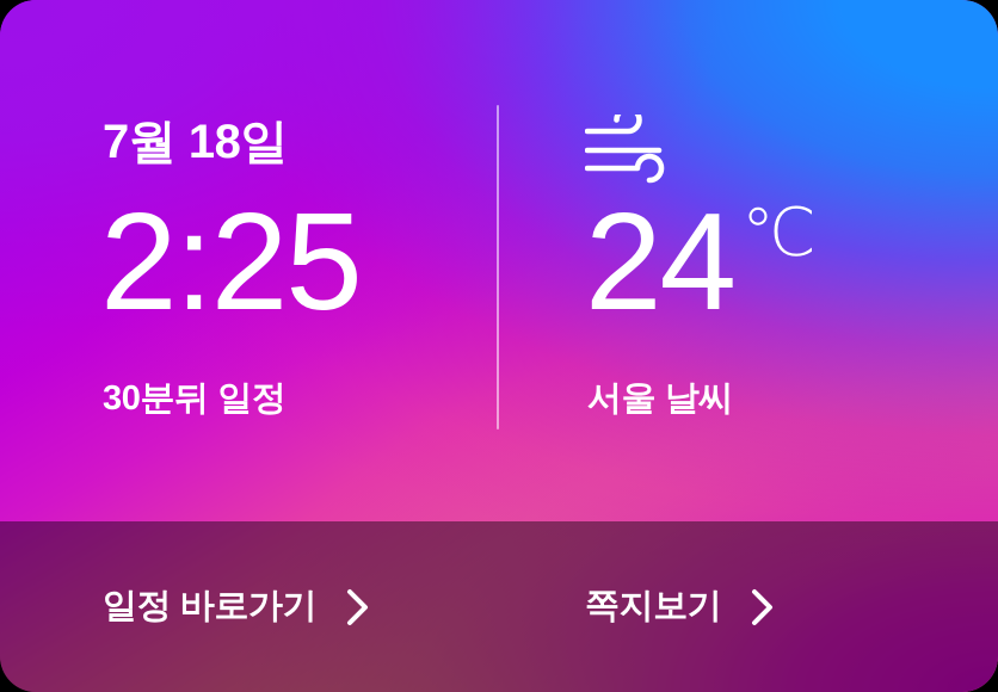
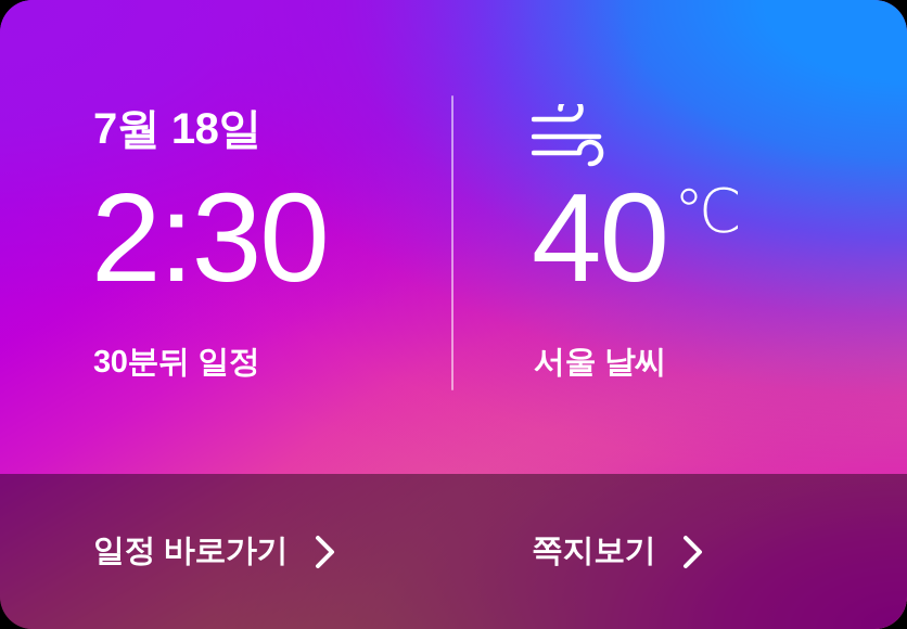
  7월 18일
- 2:25
+ 2:30
  30분뒤 일정
- 24
+ 40
  ℃
  서울 날씨
  일정 바로가기
  쪽지보기
